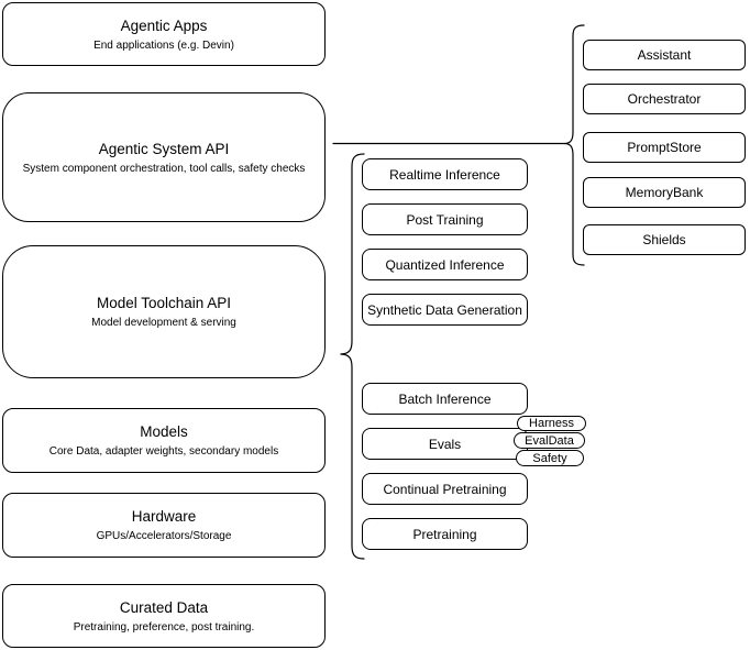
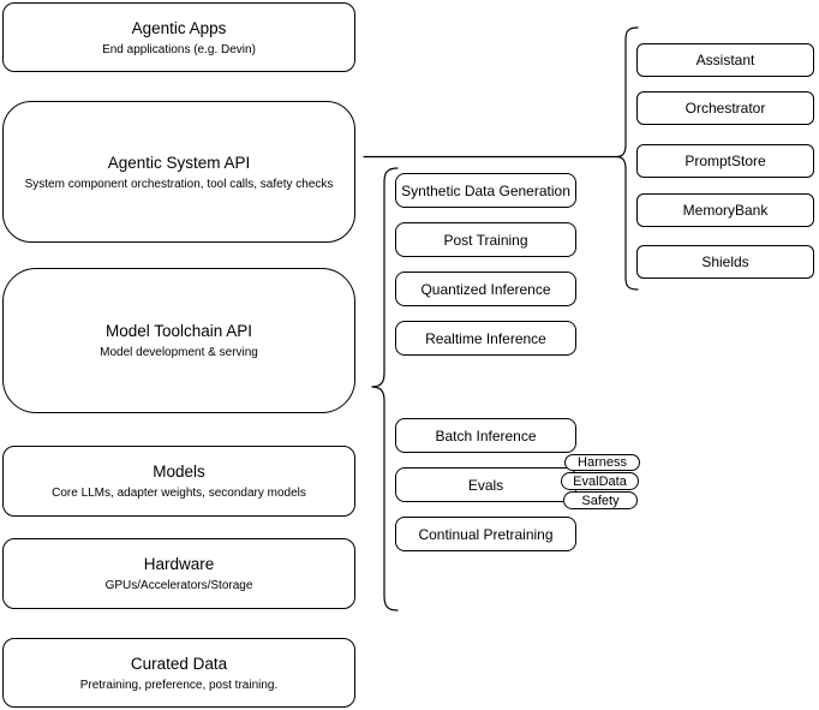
  Agentic Apps
  End applications (e.g. Devin)
  Agentic System API
  System component orchestration, tool calls, safety checks
  Model Toolchain API
  Model development & serving
  Models
- Core Data, adapter weights, secondary models
+ Core LLMs, adapter weights, secondary models
  Hardware
  GPUs/Accelerators/Storage
  Curated Data
  Pretraining, preference, post training.
- Realtime Inference
+ Synthetic Data Generation
  Post Training
  Quantized Inference
- Synthetic Data Generation
+ Realtime Inference
  Batch Inference
  Evals
  Continual Pretraining
- Pretraining
  Harness
  EvalData
  Safety
  Assistant
  Orchestrator
  PromptStore
  MemoryBank
  Shields
